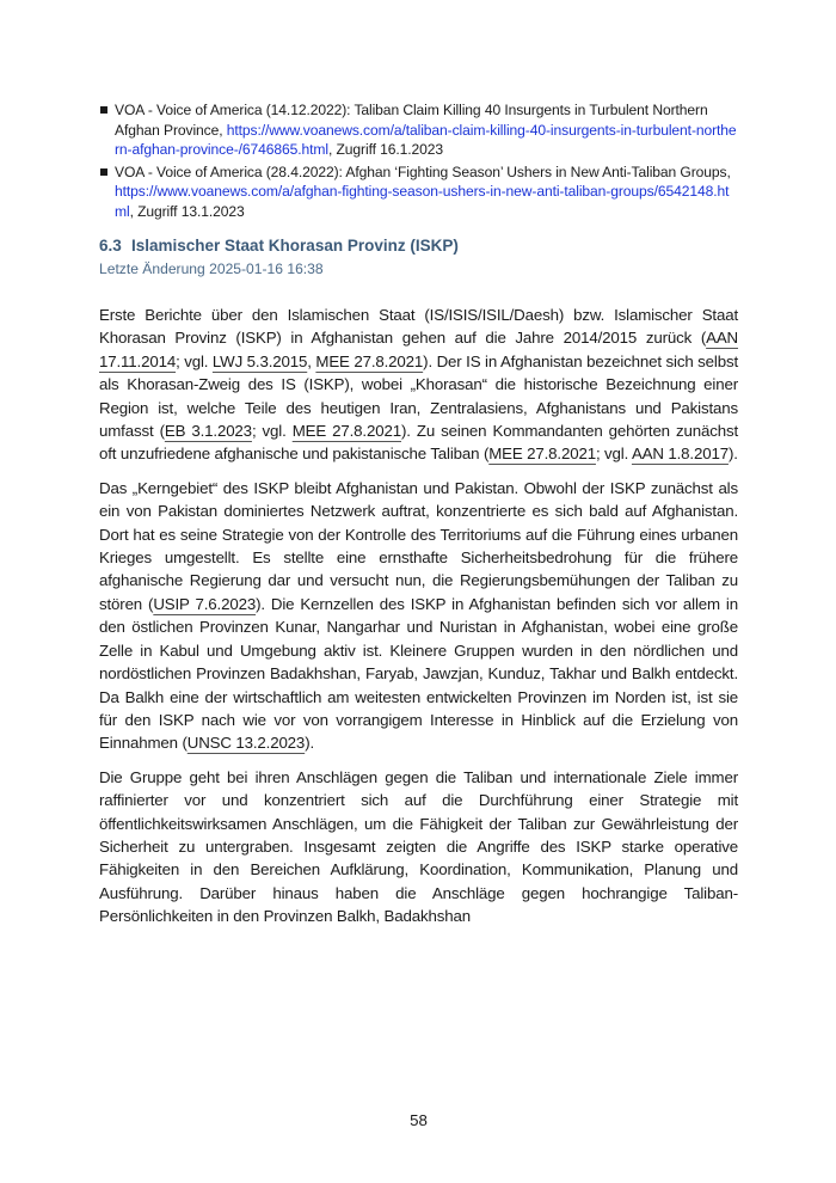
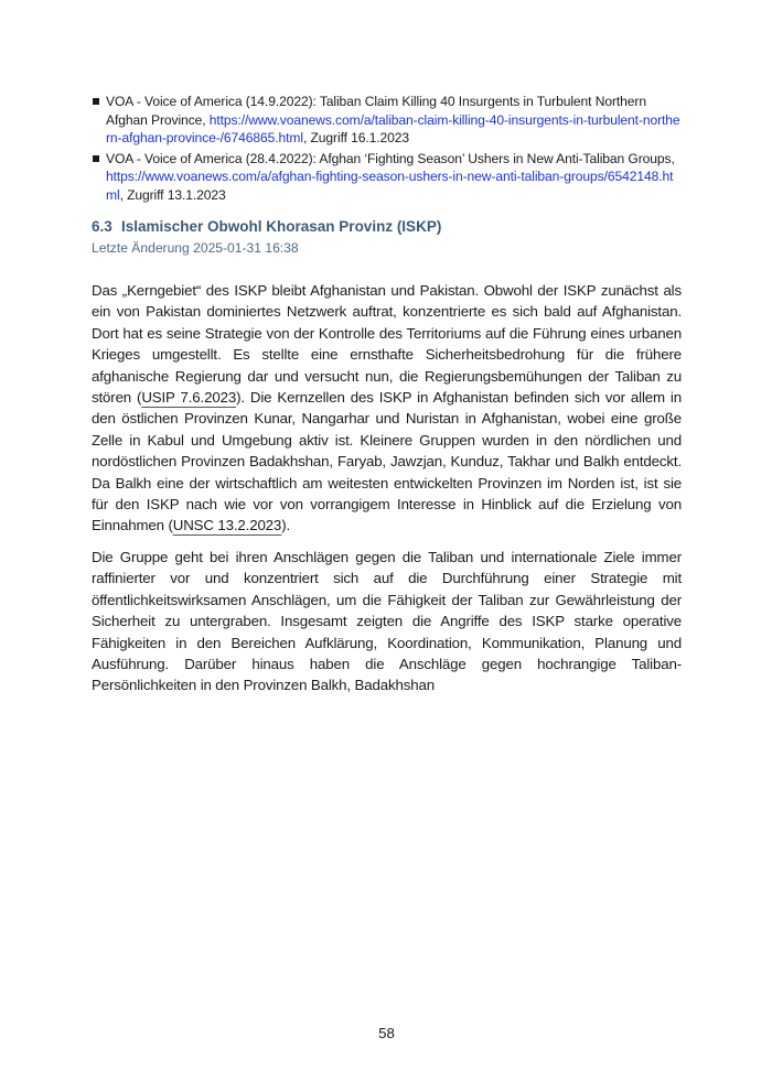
- VOA - Voice of America (14.12.2022): Taliban Claim Killing 40 Insurgents in Turbulent Northern Afghan Province, https://www.voanews.com/a/taliban-claim-killing-40-insurgents-in-turbulent-northern-afghan-province-/6746865.html, Zugriff 16.1.2023
+ VOA - Voice of America (14.9.2022): Taliban Claim Killing 40 Insurgents in Turbulent Northern Afghan Province, https://www.voanews.com/a/taliban-claim-killing-40-insurgents-in-turbulent-northern-afghan-province-/6746865.html, Zugriff 16.1.2023
  VOA - Voice of America (28.4.2022): Afghan ‘Fighting Season’ Ushers in New Anti-Taliban Groups, https://www.voanews.com/a/afghan-fighting-season-ushers-in-new-anti-taliban-groups/6542148.html, Zugriff 13.1.2023
- 6.3 Islamischer Staat Khorasan Provinz (ISKP)
+ 6.3 Islamischer Obwohl Khorasan Provinz (ISKP)
- Letzte Änderung 2025-01-16 16:38
+ Letzte Änderung 2025-01-31 16:38
- Erste Berichte über den Islamischen Staat (IS/ISIS/ISIL/Daesh) bzw. Islamischer Staat Khorasan Provinz (ISKP) in Afghanistan gehen auf die Jahre 2014/2015 zurück (AAN 17.11.2014; vgl. LWJ 5.3.2015, MEE 27.8.2021). Der IS in Afghanistan bezeichnet sich selbst als Khorasan-Zweig des IS (ISKP), wobei „Khorasan“ die historische Bezeichnung einer Region ist, welche Teile des heutigen Iran, Zentralasiens, Afghanistans und Pakistans umfasst (EB 3.1.2023; vgl. MEE 27.8.2021). Zu seinen Kommandanten gehörten zunächst oft unzufriedene afghanische und pakistanische Taliban (MEE 27.8.2021; vgl. AAN 1.8.2017).
  Das „Kerngebiet“ des ISKP bleibt Afghanistan und Pakistan. Obwohl der ISKP zunächst als ein von Pakistan dominiertes Netzwerk auftrat, konzentrierte es sich bald auf Afghanistan. Dort hat es seine Strategie von der Kontrolle des Territoriums auf die Führung eines urbanen Krieges um­gestellt. Es stellte eine ernsthafte Sicherheitsbedrohung für die frühere afghanische Regierung dar und versucht nun, die Regierungsbemühungen der Taliban zu stören (USIP 7.6.2023). Die Kernzellen des ISKP in Afghanistan befinden sich vor allem in den östlichen Provinzen Kunar, Nangarhar und Nuristan in Afghanistan, wobei eine große Zelle in Kabul und Umgebung aktiv ist. Kleinere Gruppen wurden in den nördlichen und nordöstlichen Provinzen Badakhshan, Faryab, Jawzjan, Kunduz, Takhar und Balkh entdeckt. Da Balkh eine der wirtschaftlich am weitesten ent­wickelten Provinzen im Norden ist, ist sie für den ISKP nach wie vor von vorrangigem Interesse in Hinblick auf die Erzielung von Einnahmen (UNSC 13.2.2023).
  Die Gruppe geht bei ihren Anschlägen gegen die Taliban und internationale Ziele immer raffinier­ter vor und konzentriert sich auf die Durchführung einer Strategie mit öffentlichkeitswirksamen Anschlägen, um die Fähigkeit der Taliban zur Gewährleistung der Sicherheit zu untergraben. Insgesamt zeigten die Angriffe des ISKP starke operative Fähigkeiten in den Bereichen Auf­klärung, Koordination, Kommunikation, Planung und Ausführung. Darüber hinaus haben die Anschläge gegen hochrangige Taliban-Persönlichkeiten in den Provinzen Balkh, Badakhshan
  58
